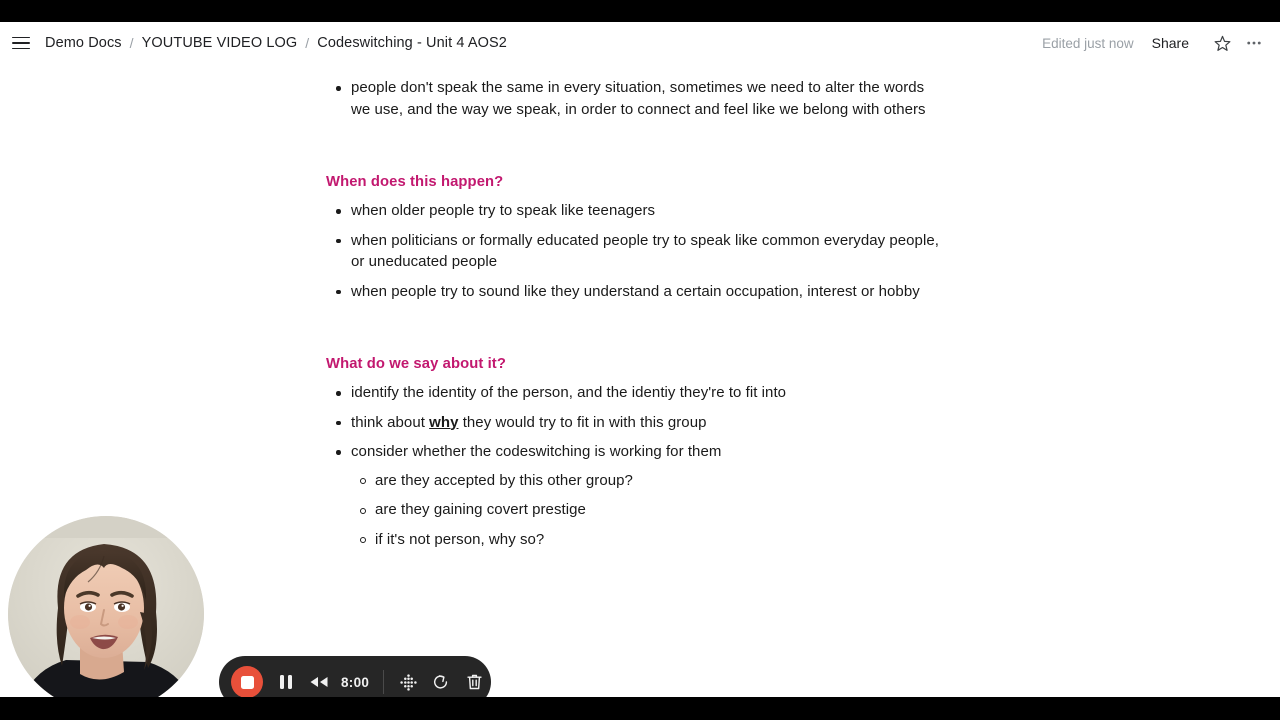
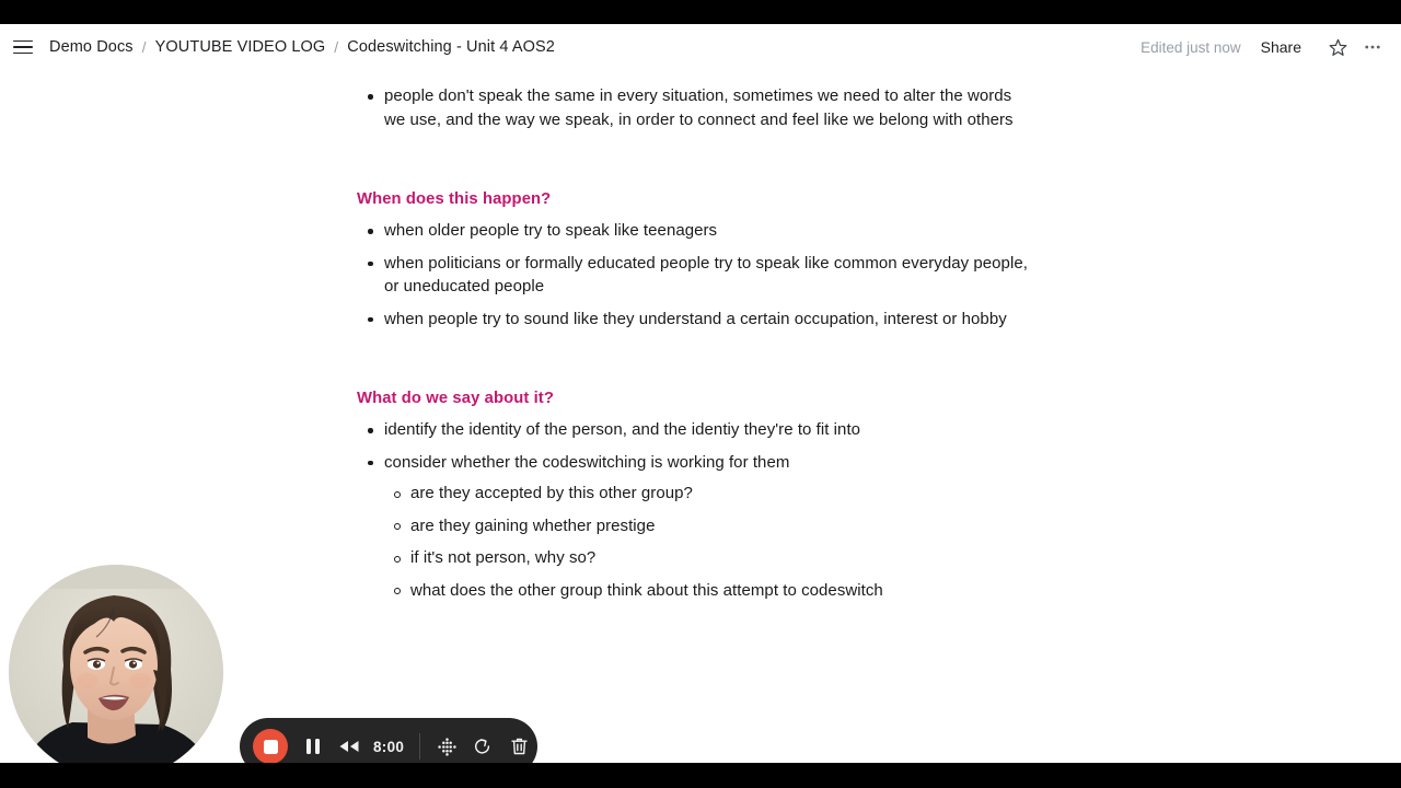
  Demo Docs
  /
  YOUTUBE VIDEO LOG
  /
  Codeswitching - Unit 4 AOS2
  Edited just now
  Share
  people don't speak the same in every situation, sometimes we need to alter the words we use, and the way we speak, in order to connect and feel like we belong with others
  When does this happen?
  when older people try to speak like teenagers
  when politicians or formally educated people try to speak like common everyday people, or uneducated people
  when people try to sound like they understand a certain occupation, interest or hobby
  What do we say about it?
  identify the identity of the person, and the identiy they're to fit into
- think about why they would try to fit in with this group
  consider whether the codeswitching is working for them
  are they accepted by this other group?
- are they gaining covert prestige
+ are they gaining whether prestige
  if it's not person, why so?
+ what does the other group think about this attempt to codeswitch
  8:00
